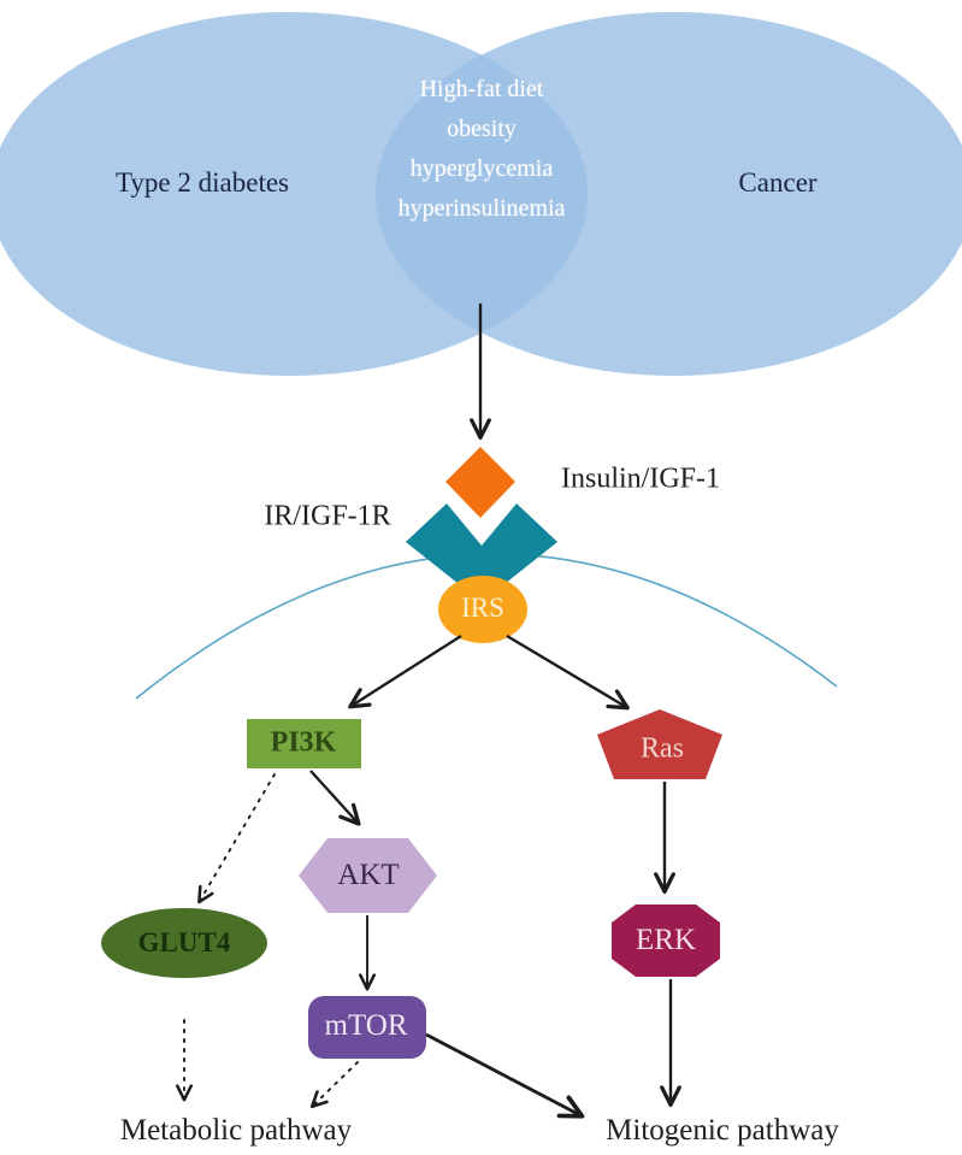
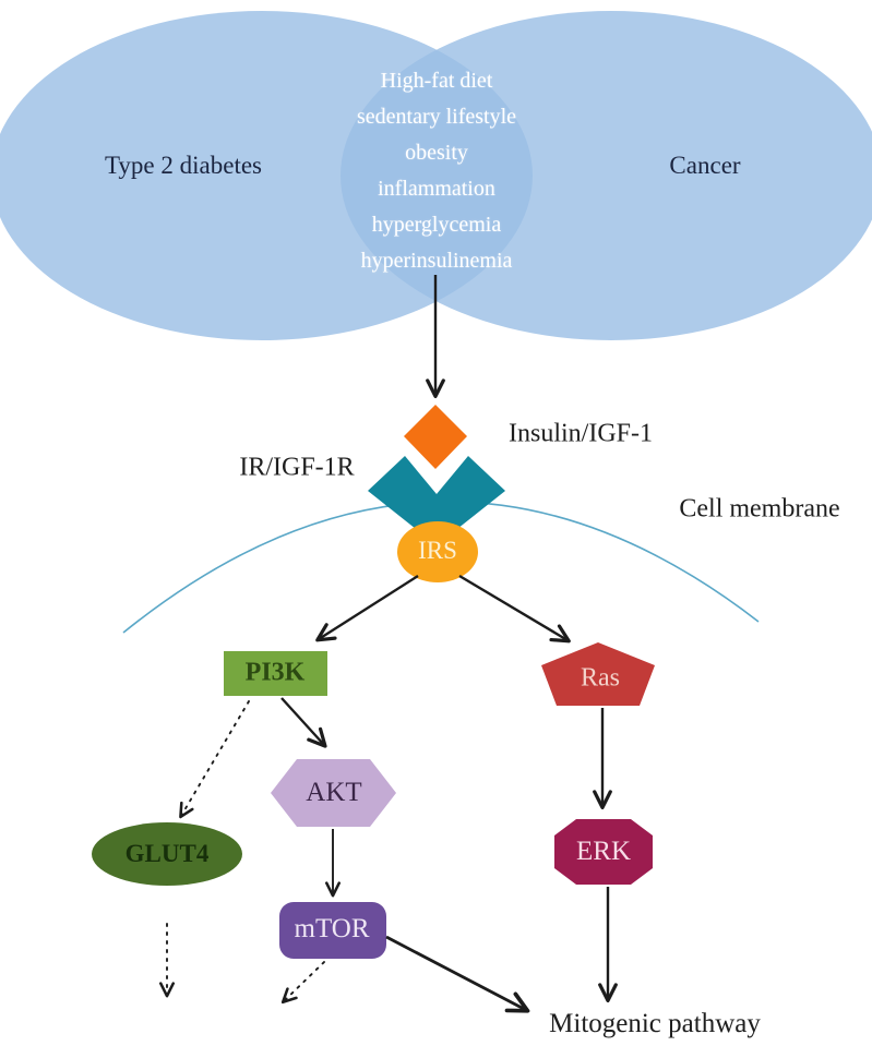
  Type 2 diabetes
  Cancer
  High-fat diet
+ sedentary lifestyle
  obesity
+ inflammation
  hyperglycemia
  hyperinsulinemia
  Insulin/IGF-1
  IR/IGF-1R
+ Cell membrane
  IRS
  PI3K
  Ras
  AKT
  ERK
  GLUT4
  mTOR
- Metabolic pathway
  Mitogenic pathway
